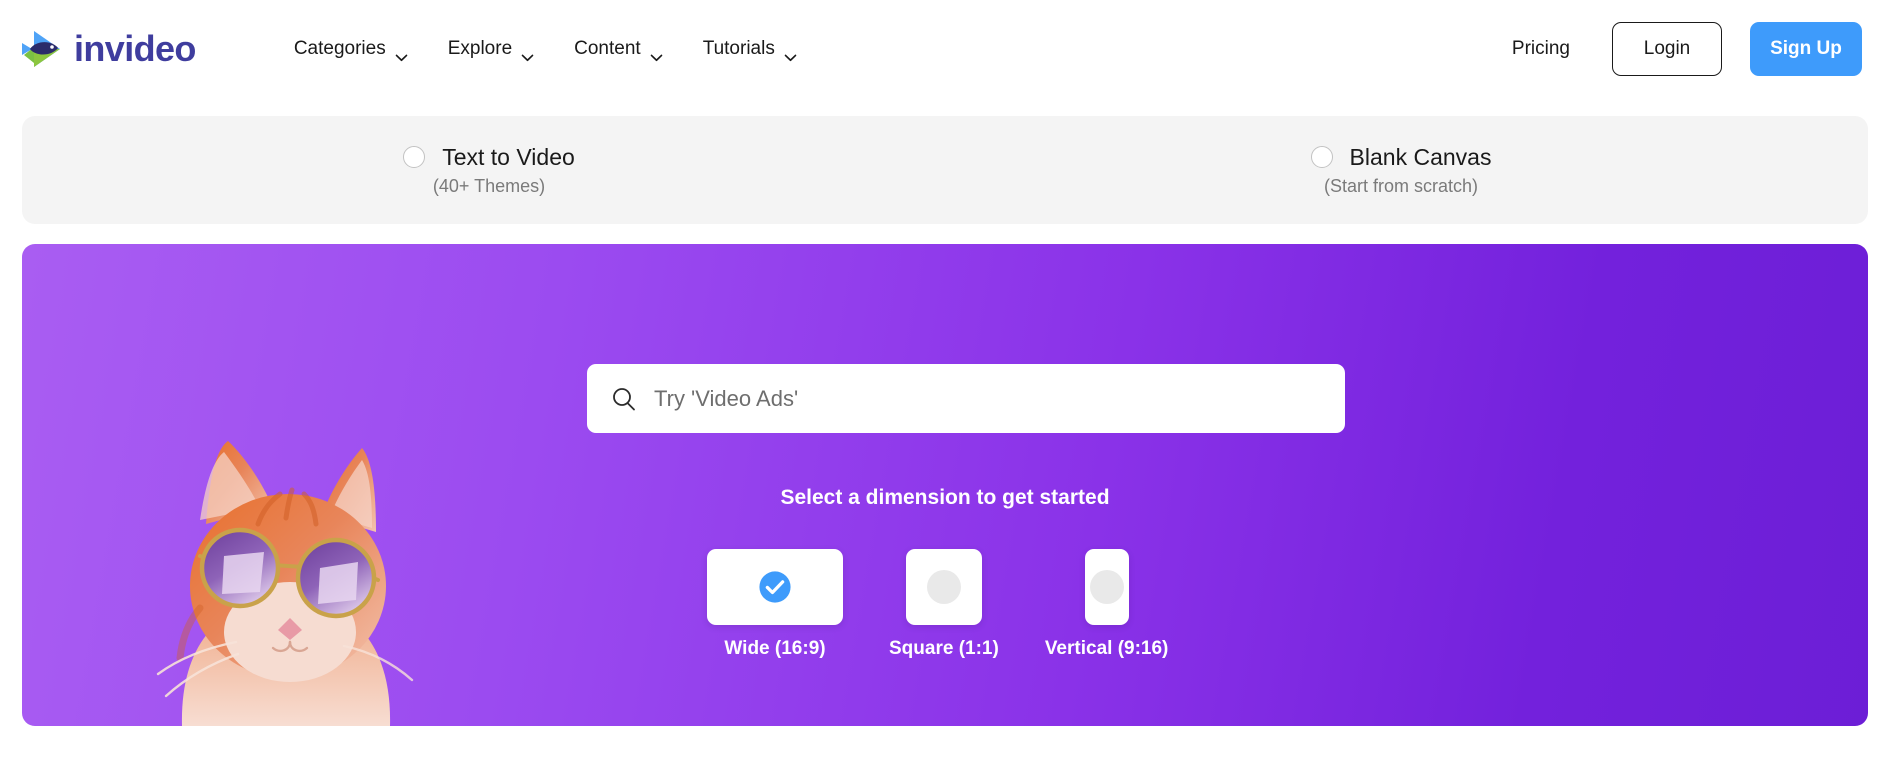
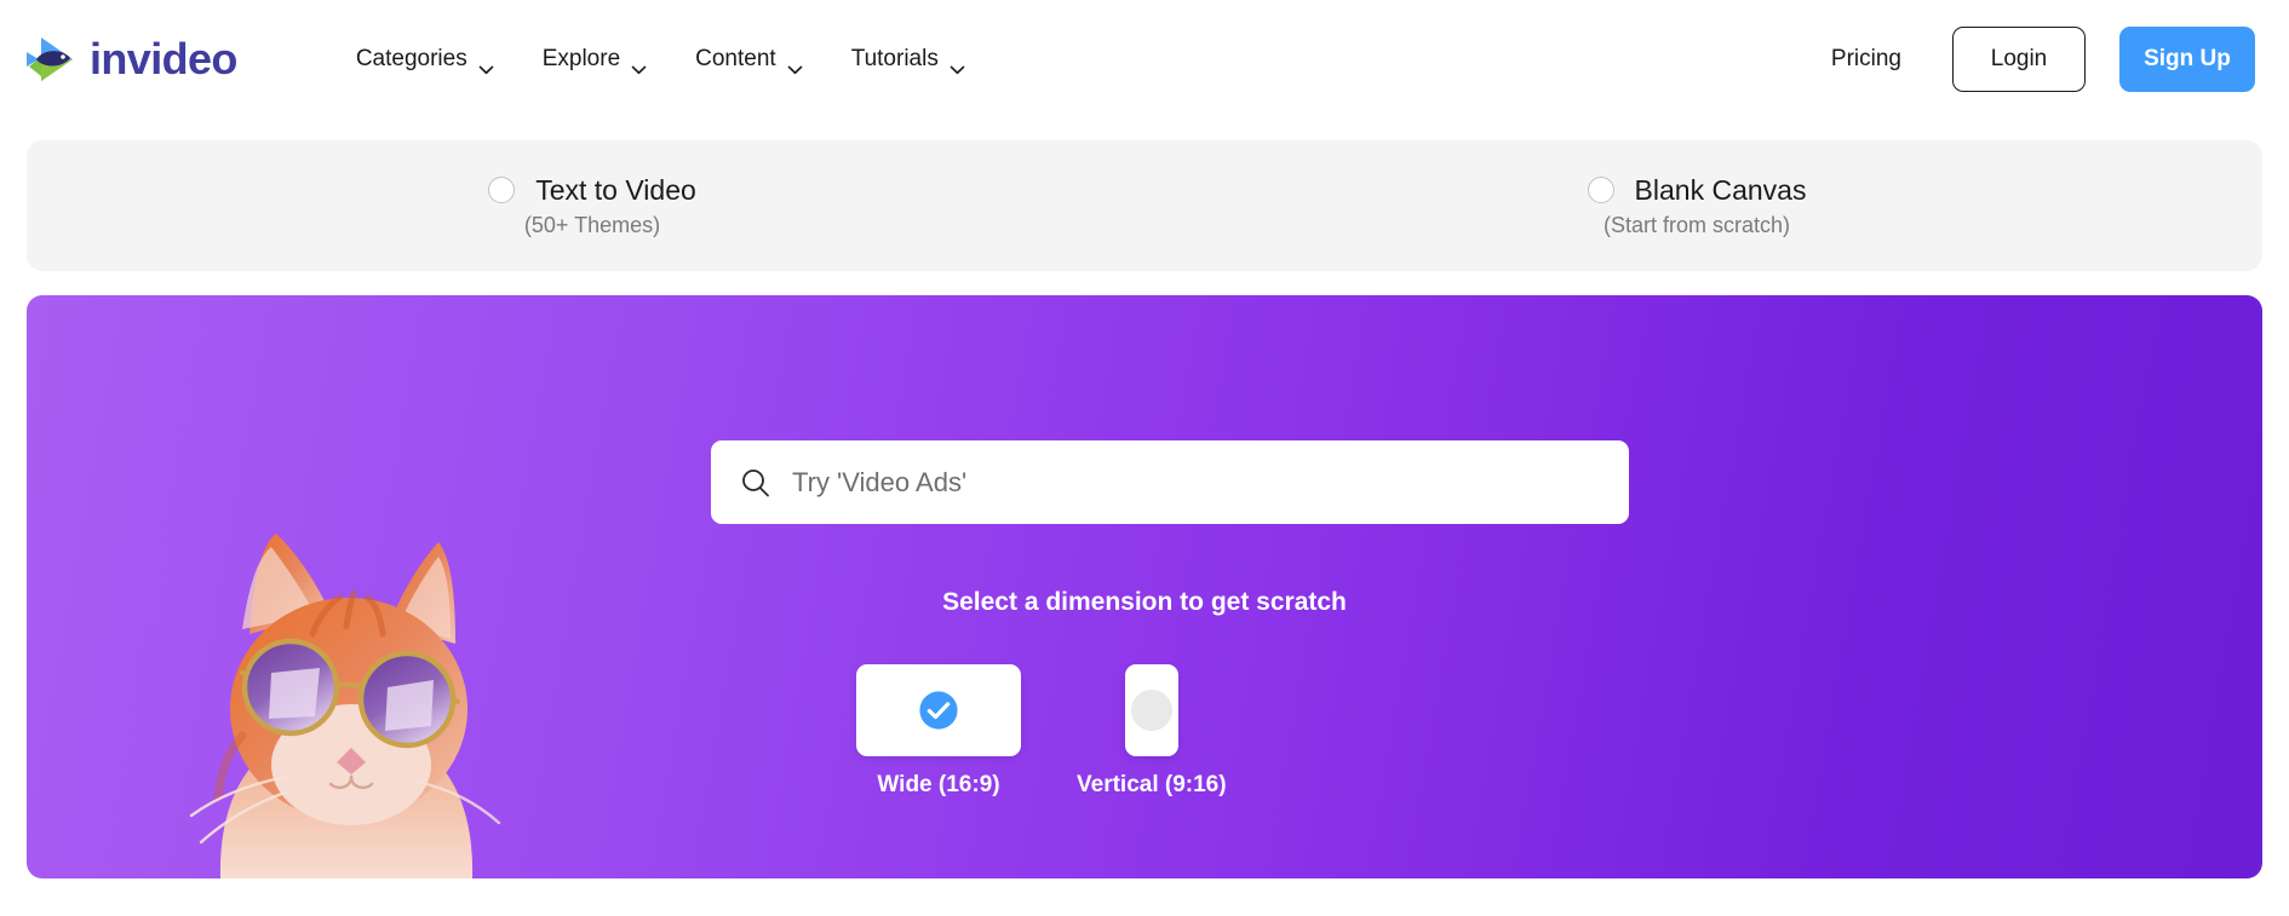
  invideo
  Categories
  Explore
  Content
  Tutorials
  Pricing
  Login
  Sign Up
  Text to Video
- (40+ Themes)
+ (50+ Themes)
  Blank Canvas
  (Start from scratch)
  Try 'Video Ads'
- Select a dimension to get started
+ Select a dimension to get scratch
  Wide (16:9)
- Square (1:1)
  Vertical (9:16)
